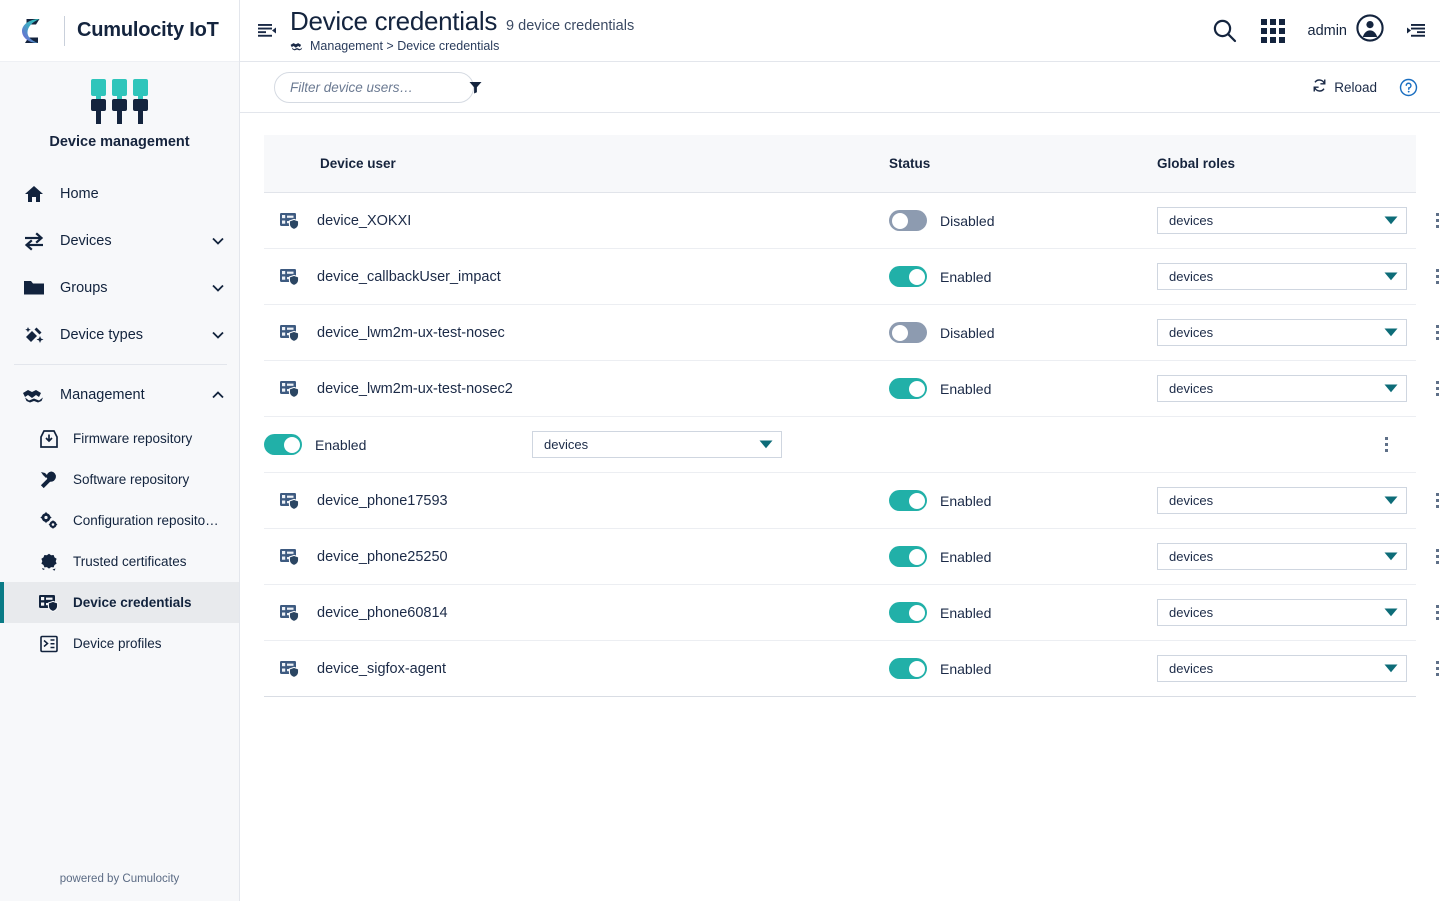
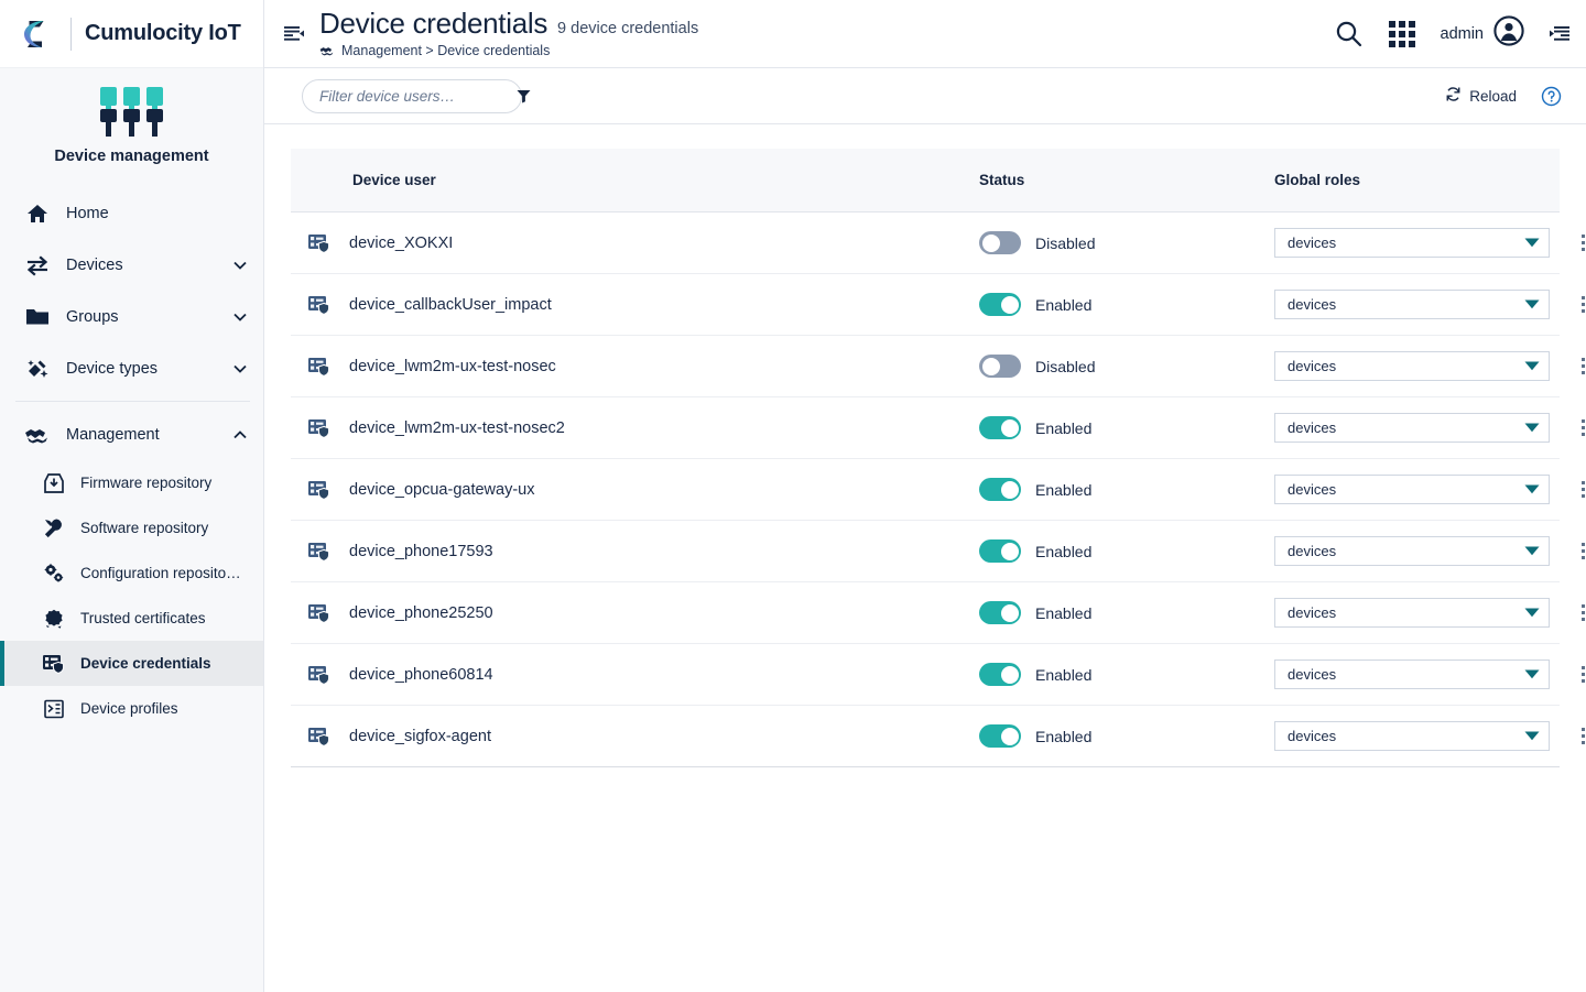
  Cumulocity IoT
  Device management
  Home
  Devices
  Groups
  Device types
  Management
  Firmware repository
  Software repository
  Configuration reposito…
  Trusted certificates
  Device credentials
  Device profiles
- powered by Cumulocity
  Device credentials
  9 device credentials
  Management > Device credentials
  admin
  Filter device users…
  Reload
  Device user
  Status
  Global roles
  device_XOKXI
  Disabled
  devices
  device_callbackUser_impact
  Enabled
  devices
  device_lwm2m-ux-test-nosec
  Disabled
  devices
  device_lwm2m-ux-test-nosec2
  Enabled
  devices
+ device_opcua-gateway-ux
  Enabled
  devices
  device_phone17593
  Enabled
  devices
  device_phone25250
  Enabled
  devices
  device_phone60814
  Enabled
  devices
  device_sigfox-agent
  Enabled
  devices
